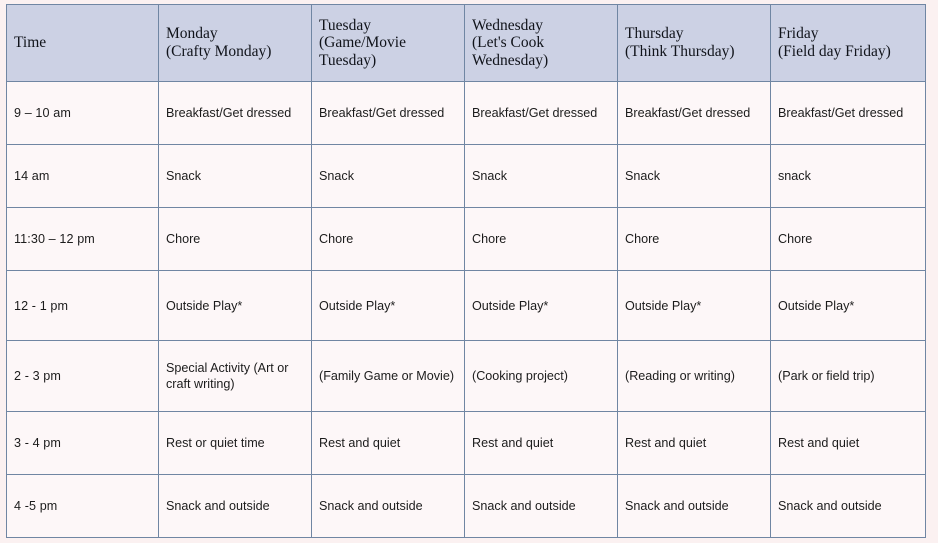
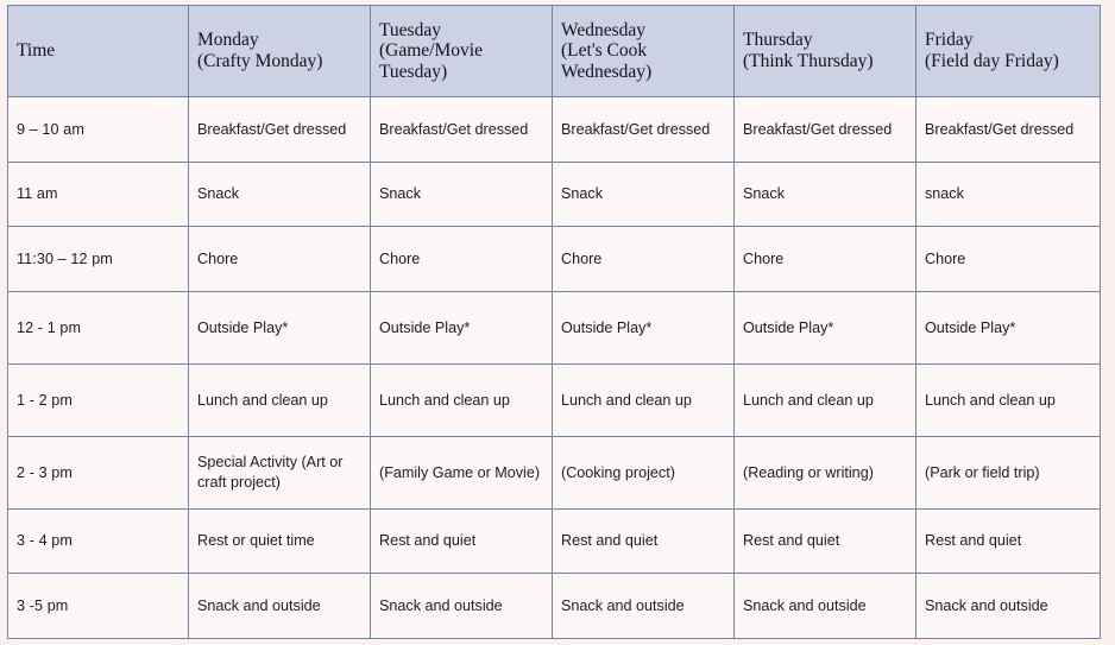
  Time	Monday (Crafty Monday)	Tuesday (Game/Movie Tuesday)	Wednesday (Let's Cook Wednesday)	Thursday (Think Thursday)	Friday (Field day Friday)
  9 – 10 am	Breakfast/Get dressed	Breakfast/Get dressed	Breakfast/Get dressed	Breakfast/Get dressed	Breakfast/Get dressed
- 14 am	Snack	Snack	Snack	Snack	snack
+ 11 am	Snack	Snack	Snack	Snack	snack
  11:30 – 12 pm	Chore	Chore	Chore	Chore	Chore
  12 - 1 pm	Outside Play*	Outside Play*	Outside Play*	Outside Play*	Outside Play*
+ 1 - 2 pm	Lunch and clean up	Lunch and clean up	Lunch and clean up	Lunch and clean up	Lunch and clean up
- 2 - 3 pm	Special Activity (Art or craft writing)	(Family Game or Movie)	(Cooking project)	(Reading or writing)	(Park or field trip)
+ 2 - 3 pm	Special Activity (Art or craft project)	(Family Game or Movie)	(Cooking project)	(Reading or writing)	(Park or field trip)
  3 - 4 pm	Rest or quiet time	Rest and quiet	Rest and quiet	Rest and quiet	Rest and quiet
- 4 -5 pm	Snack and outside	Snack and outside	Snack and outside	Snack and outside	Snack and outside
+ 3 -5 pm	Snack and outside	Snack and outside	Snack and outside	Snack and outside	Snack and outside
